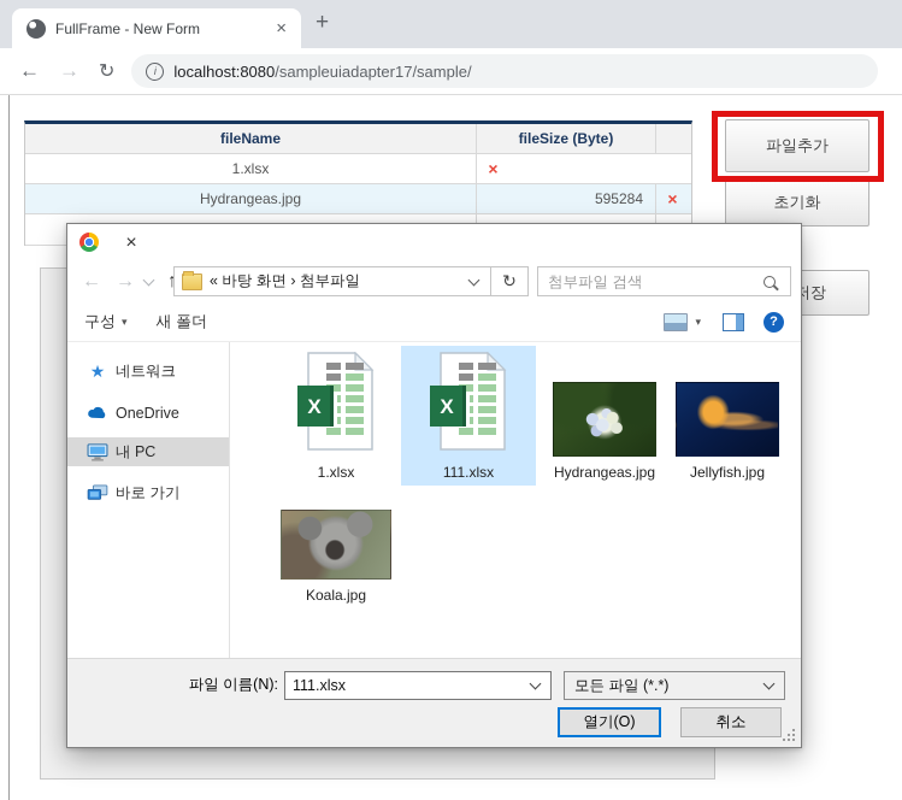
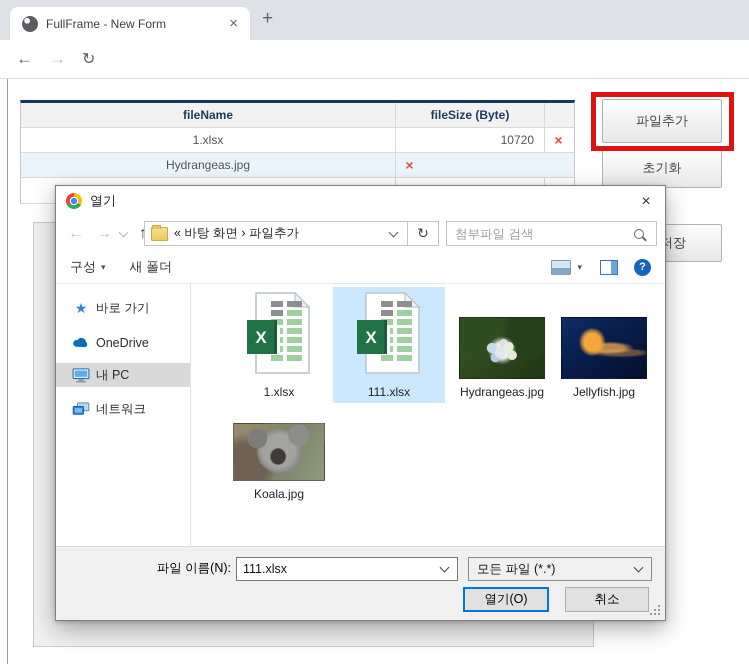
  FullFrame - New Form
  ×
  +
  ←
  →
  ↻
- i
- localhost:8080
- /sampleuiadapter17/sample/
  fileName
  fileSize (Byte)
  1.xlsx
+ 10720
  ×
  Hydrangeas.jpg
- 595284
  ×
  파일추가
  초기화
  저장
+ 열기
  ×
  ←
  →
  ↑
- « 바탕 화면 › 첨부파일
+ « 바탕 화면 › 파일추가
  ↻
  첨부파일 검색
  구성
  ▾
  새 폴더
  ▾
  ?
  ★
- 네트워크
+ 바로 가기
  OneDrive
  내 PC
- 바로 가기
+ 네트워크
  X
  1.xlsx
  X
  111.xlsx
  Hydrangeas.jpg
  Jellyfish.jpg
  Koala.jpg
  파일 이름(N):
  111.xlsx
  모든 파일 (*.*)
  열기(O)
  취소
